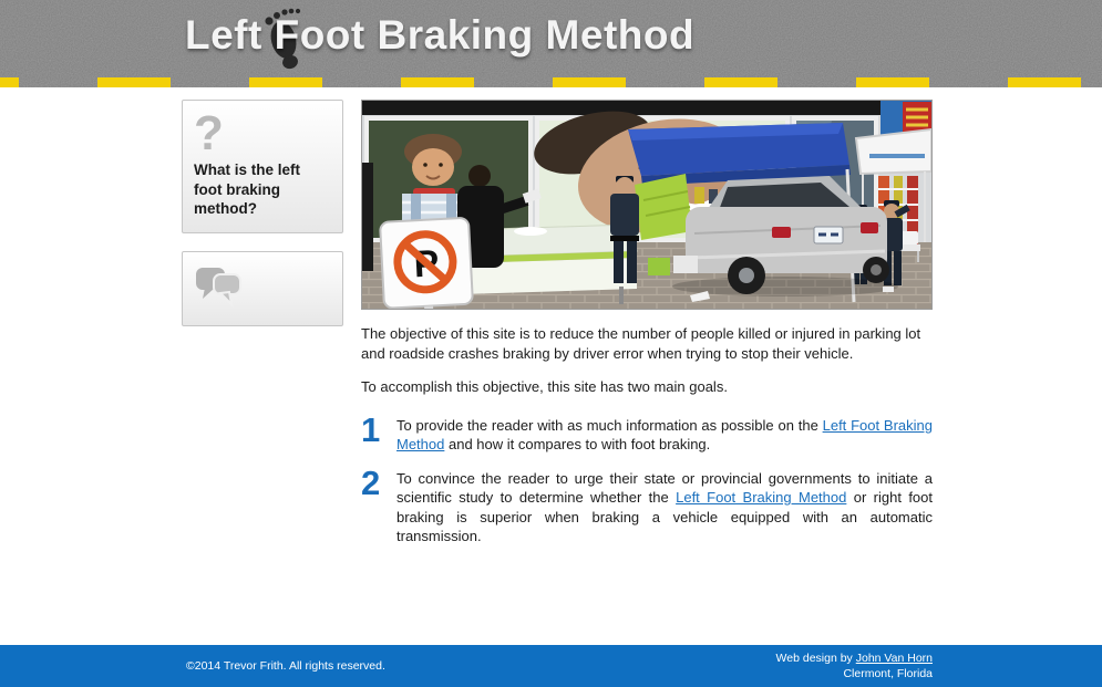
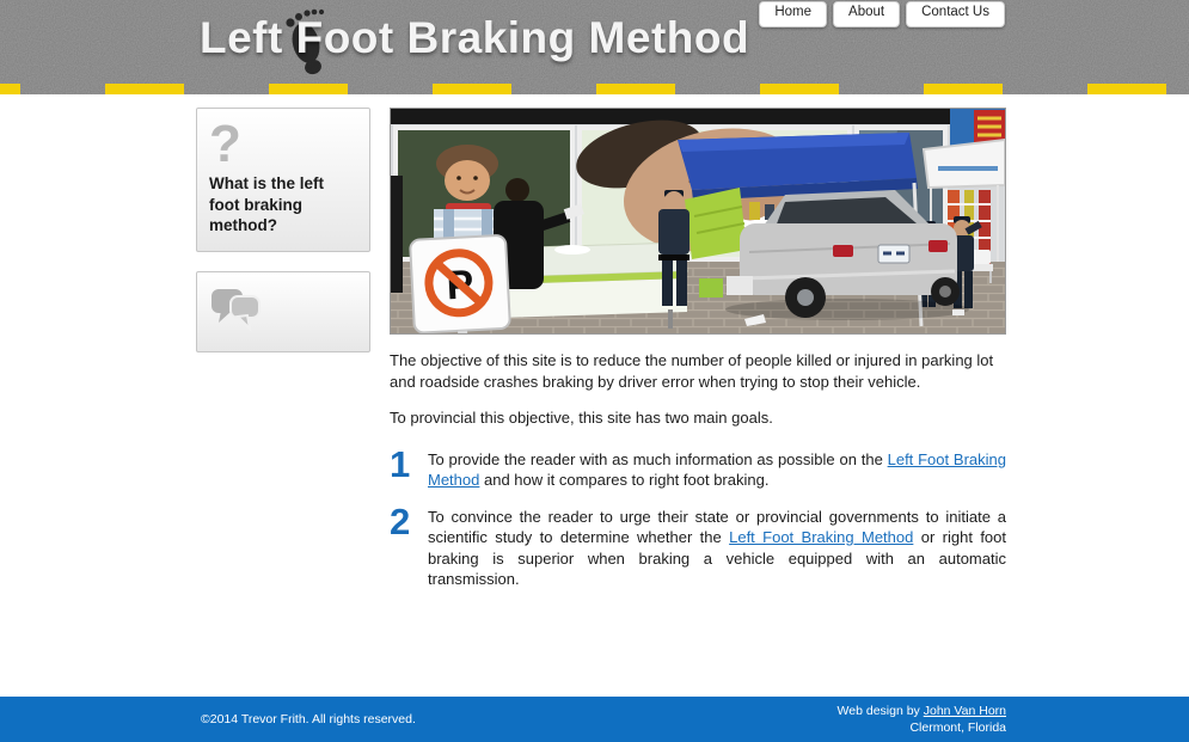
  Left Foot Braking Method
+ Home
+ About
+ Contact Us
  ?
  What is the left
  foot braking method?
  The objective of this site is to reduce the number of people killed or injured in parking lot and roadside crashes braking by driver error when trying to stop their vehicle.
- To accomplish this objective, this site has two main goals.
+ To provincial this objective, this site has two main goals.
  1
- To provide the reader with as much information as possible on the Left Foot Braking Method and how it compares to with foot braking.
+ To provide the reader with as much information as possible on the Left Foot Braking Method and how it compares to right foot braking.
  2
  To convince the reader to urge their state or provincial governments to initiate a scientific study to determine whether the Left Foot Braking Method or right foot braking is superior when braking a vehicle equipped with an automatic transmission.
  ©2014 Trevor Frith. All rights reserved.
  Web design by John Van Horn
  Clermont, Florida
